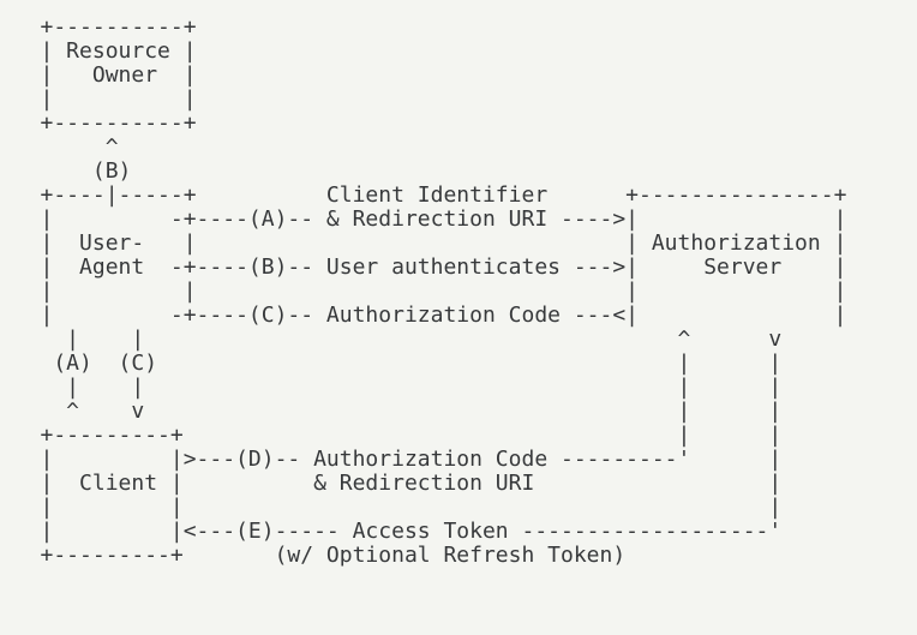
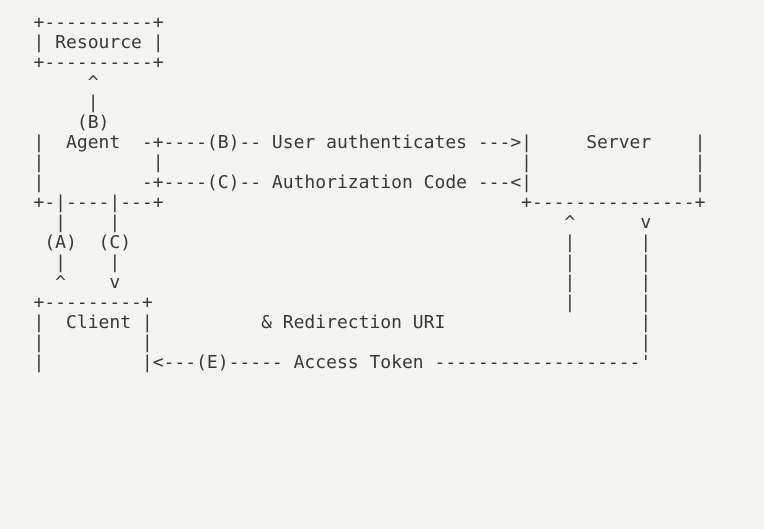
  +----------+
  | Resource |
- | Owner |
- | |
  +----------+
  ^
+ |
  (B)
- +----|-----+ Client Identifier +---------------+
- | -+----(A)-- & Redirection URI ---->| |
- | User- | | Authorization |
  | Agent -+----(B)-- User authenticates --->| Server |
  | | | |
  | -+----(C)-- Authorization Code ---<| |
+ +-|----|---+ +---------------+
  | | ^ v
  (A) (C) | |
  | | | |
  ^ v | |
  +---------+ | |
- | |>---(D)-- Authorization Code ---------' |
  | Client | & Redirection URI |
  | | |
  | |<---(E)----- Access Token -------------------'
- +---------+ (w/ Optional Refresh Token)
